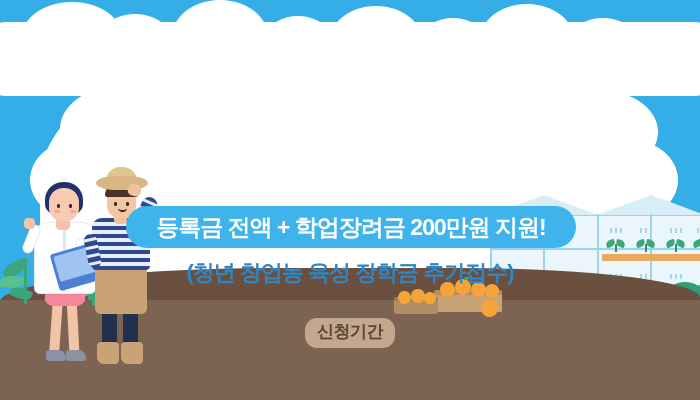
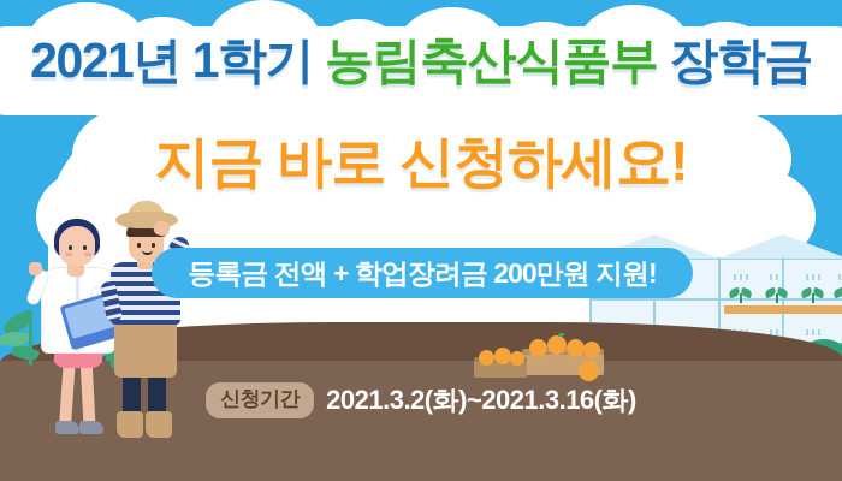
+ 2021년 1학기 농림축산식품부 장학금
+ 지금 바로 신청하세요!
  등록금 전액 + 학업장려금 200만원 지원!
- (청년 창업농 육성 장학금 추가접수)
  신청기간
+ 2021.3.2(화)~2021.3.16(화)
